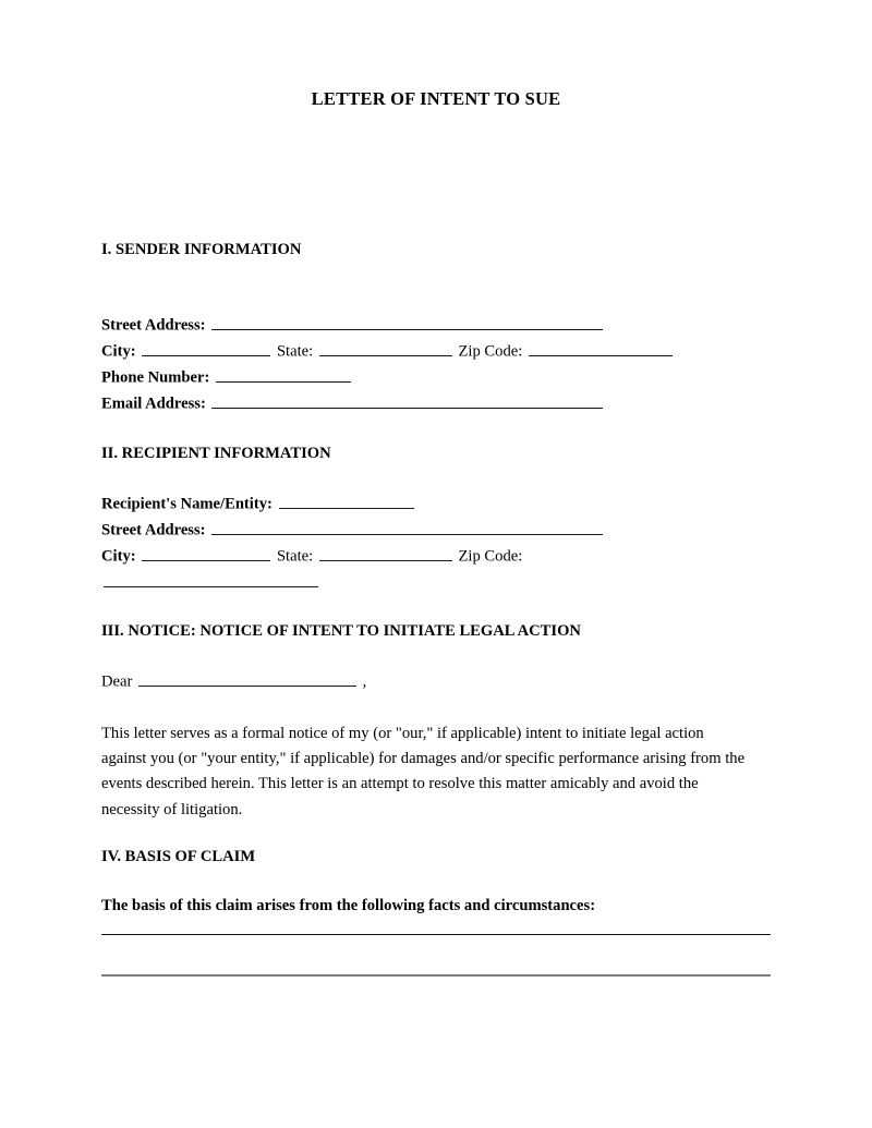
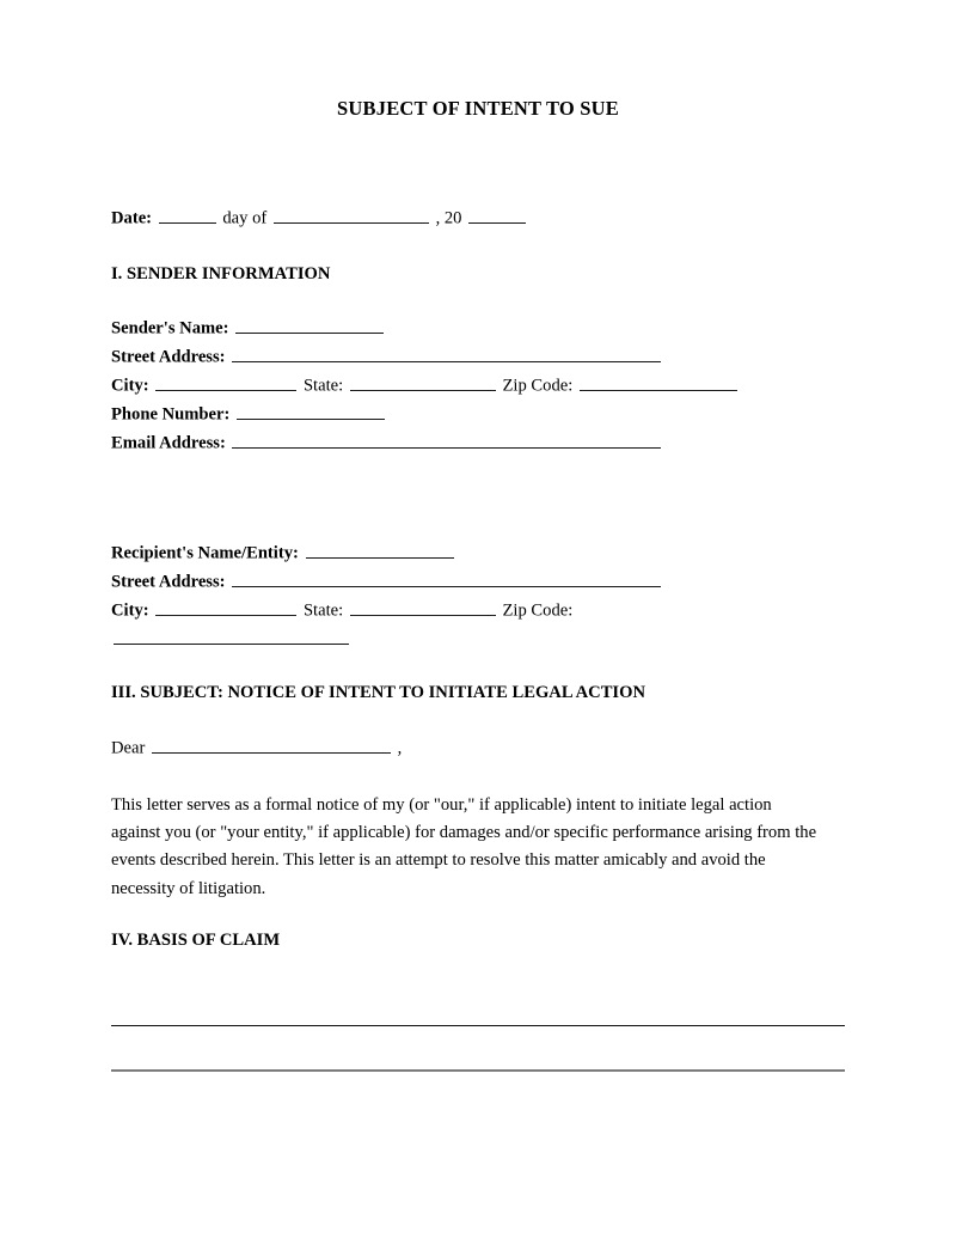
- LETTER OF INTENT TO SUE
+ SUBJECT OF INTENT TO SUE
+ Date: day of , 20
  I. SENDER INFORMATION
+ Sender's Name:
  Street Address:
  City: State: Zip Code:
  Phone Number:
  Email Address:
- II. RECIPIENT INFORMATION
  Recipient's Name/Entity:
  Street Address:
  City: State: Zip Code:
- III. NOTICE: NOTICE OF INTENT TO INITIATE LEGAL ACTION
+ III. SUBJECT: NOTICE OF INTENT TO INITIATE LEGAL ACTION
  Dear ,
  This letter serves as a formal notice of my (or "our," if applicable) intent to initiate legal action against you (or "your entity," if applicable) for damages and/or specific performance arising from the events described herein. This letter is an attempt to resolve this matter amicably and avoid the necessity of litigation.
  IV. BASIS OF CLAIM
- The basis of this claim arises from the following facts and circumstances:
